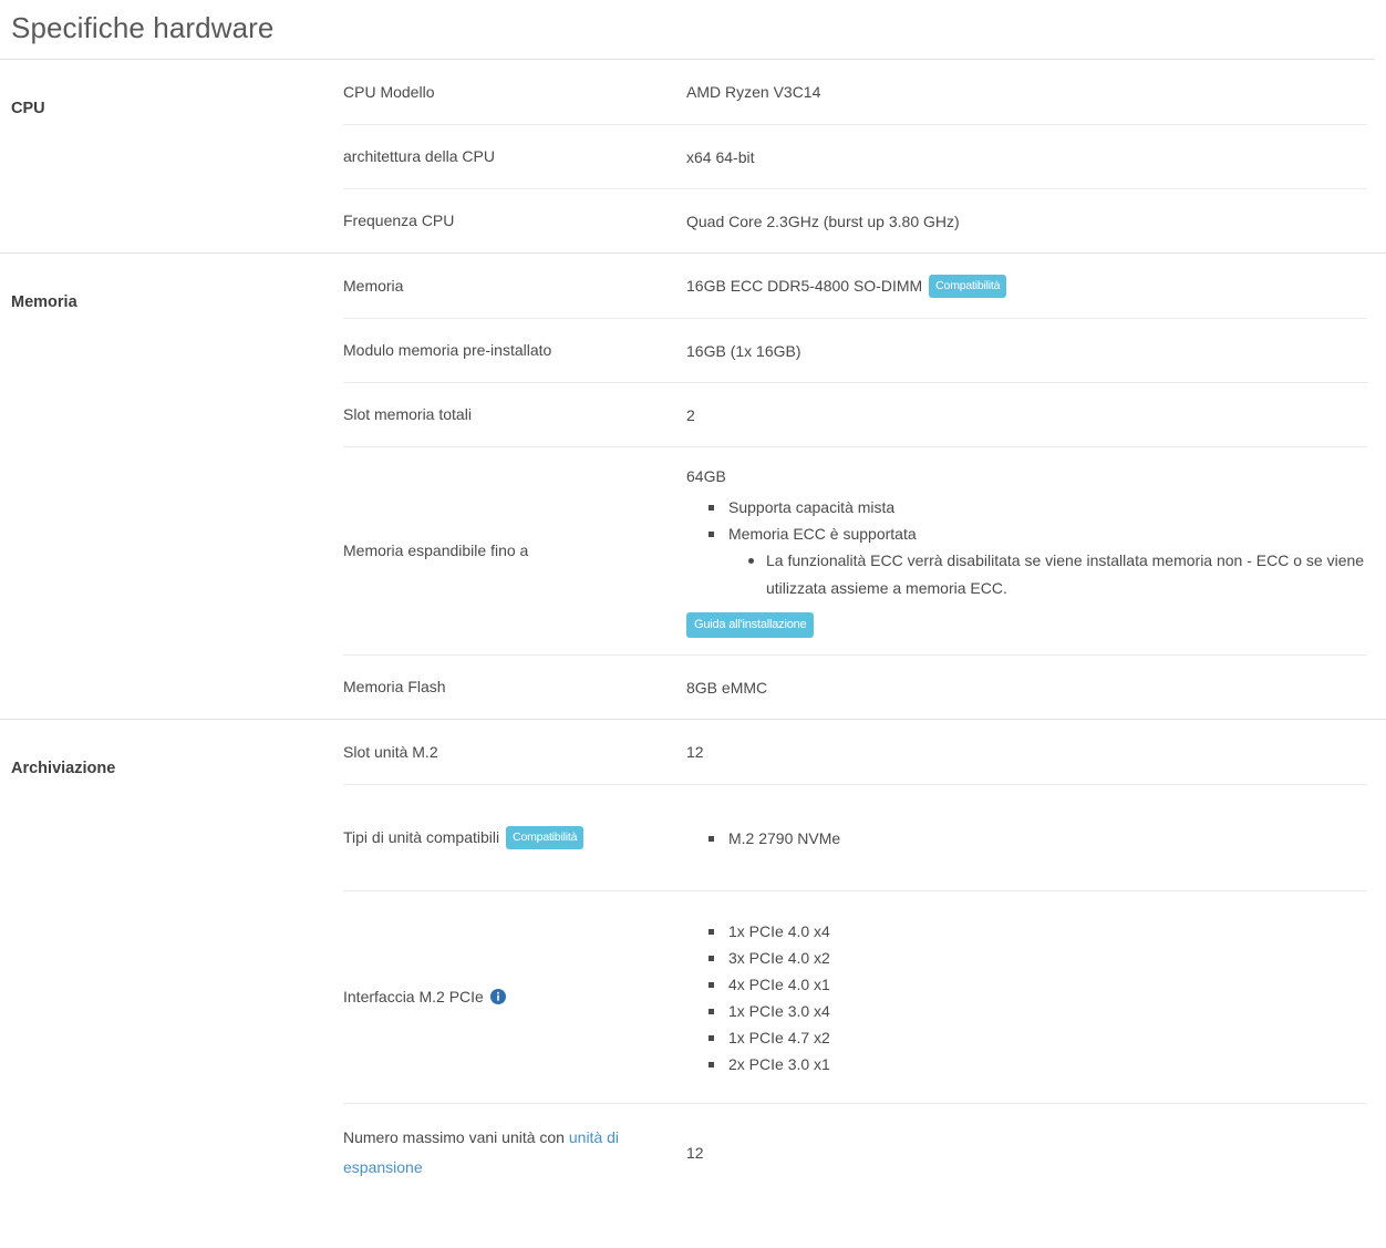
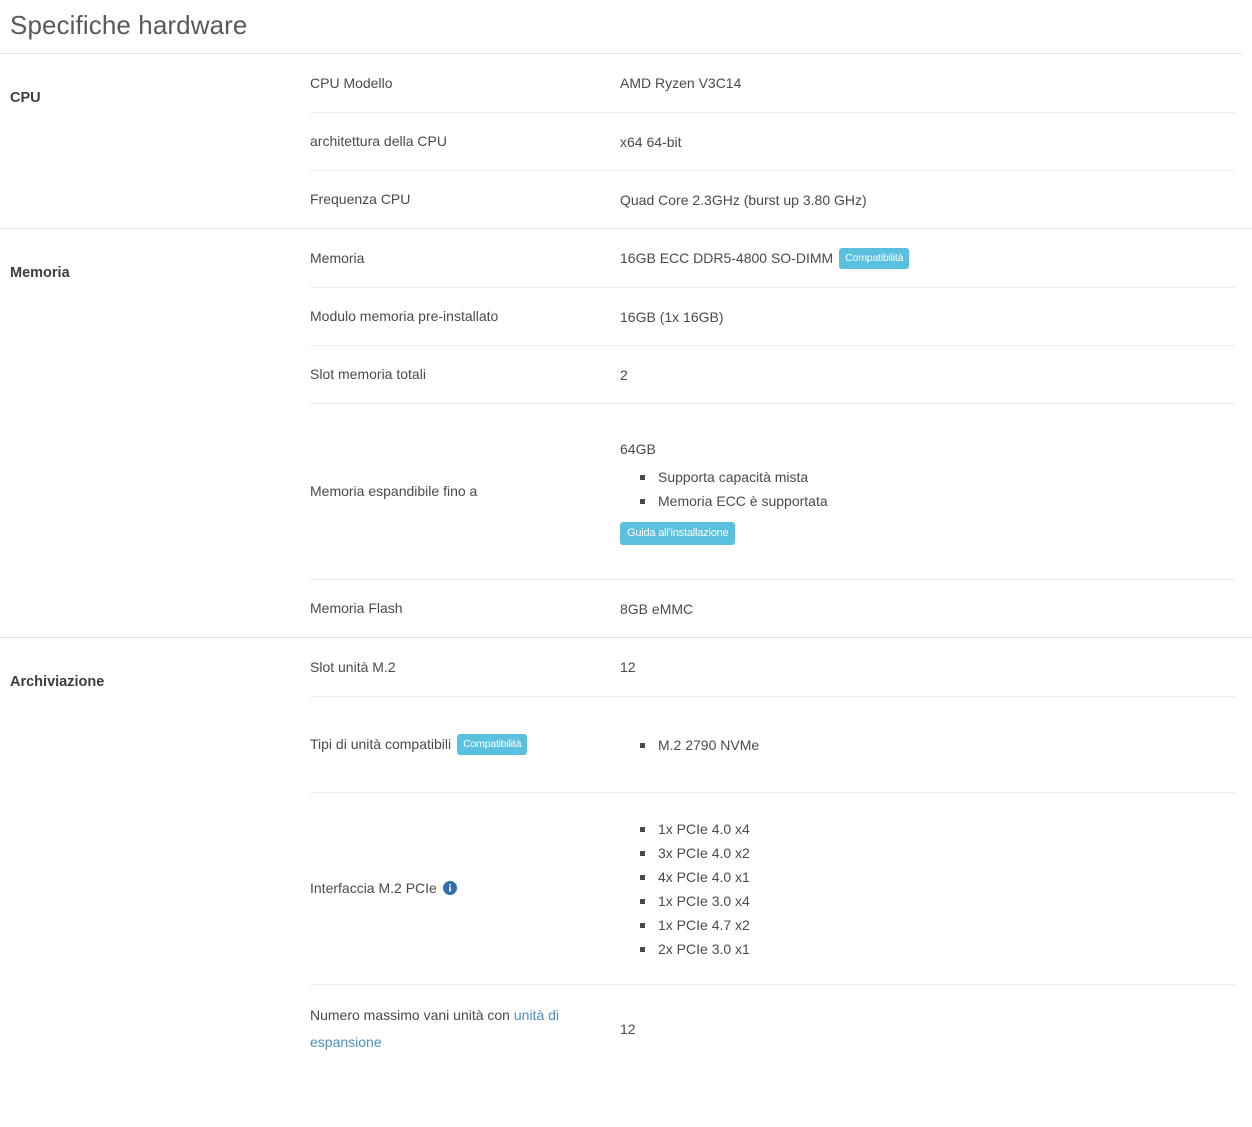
  Specifiche hardware
  CPU
  CPU Modello
  AMD Ryzen V3C14
  architettura della CPU
  x64 64-bit
  Frequenza CPU
  Quad Core 2.3GHz (burst up 3.80 GHz)
  Memoria
  Memoria
  16GB ECC DDR5-4800 SO-DIMM Compatibilità
  Modulo memoria pre-installato
  16GB (1x 16GB)
  Slot memoria totali
  2
  Memoria espandibile fino a
  64GB
  Supporta capacità mista
  Memoria ECC è supportata
- La funzionalità ECC verrà disabilitata se viene installata memoria non - ECC o se viene utilizzata assieme a memoria ECC.
  Guida all'installazione
  Memoria Flash
  8GB eMMC
  Archiviazione
  Slot unità M.2
  12
  Tipi di unità compatibili Compatibilità
  M.2 2790 NVMe
  Interfaccia M.2 PCIe
  1x PCIe 4.0 x4
  3x PCIe 4.0 x2
  4x PCIe 4.0 x1
  1x PCIe 3.0 x4
  1x PCIe 4.7 x2
  2x PCIe 3.0 x1
  Numero massimo vani unità con unità di espansione
  12
